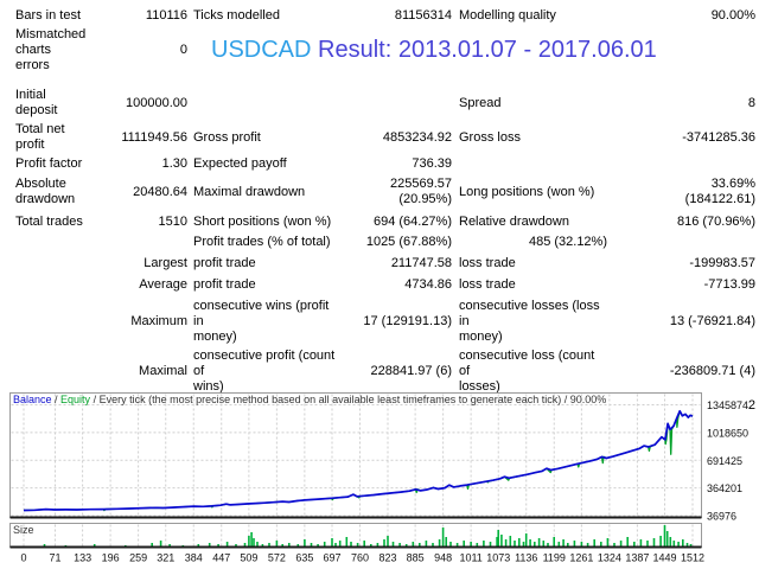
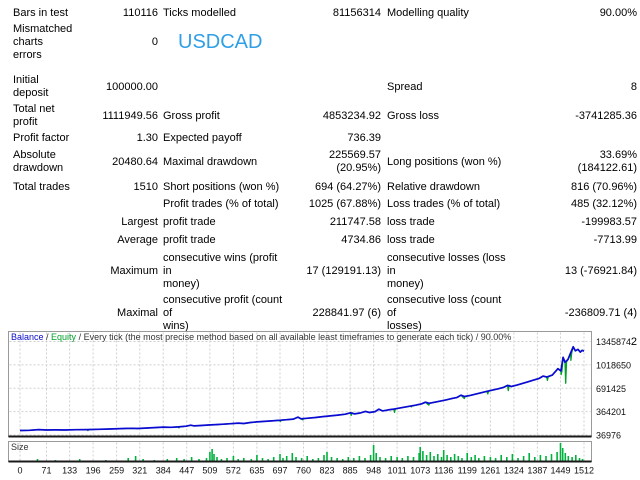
  Bars in test
  110116
  Ticks modelled
  81156314
  Modelling quality
  90.00%
  Mismatched
  charts
  errors
  0
  USDCAD
- Result: 2013.01.07 - 2017.06.01
  Initial
  deposit
  100000.00
  Spread
  8
  Total net
  profit
  1111949.56
  Gross profit
  4853234.92
  Gross loss
  -3741285.36
  Profit factor
  1.30
  Expected payoff
  736.39
  Absolute
  drawdown
  20480.64
  Maximal drawdown
  225569.57
  (20.95%)
  Long positions (won %)
  33.69%
  (184122.61)
  Total trades
  1510
  Short positions (won %)
  694 (64.27%)
  Relative drawdown
  816 (70.96%)
  Profit trades (% of total)
  1025 (67.88%)
+ Loss trades (% of total)
  485 (32.12%)
  Largest
  profit trade
  211747.58
  loss trade
  -199983.57
  Average
  profit trade
  4734.86
  loss trade
  -7713.99
  Maximum
  consecutive wins (profit in
  money)
  17 (129191.13)
  consecutive losses (loss in
  money)
  13 (-76921.84)
  Maximal
  consecutive profit (count of
  wins)
  228841.97 (6)
  consecutive loss (count of
  losses)
  -236809.71 (4)
  2
  36976
  364201
  691425
  1018650
  1345874
  Balance / Equity / Every tick (the most precise method based on all available least timeframes to generate each tick) / 90.00%
  Size
  0
  71
  133
  196
  259
  321
  384
  447
  509
  572
  635
  697
  760
  823
  885
  948
  1011
  1073
  1136
  1199
  1261
  1324
  1387
  1449
  1512
